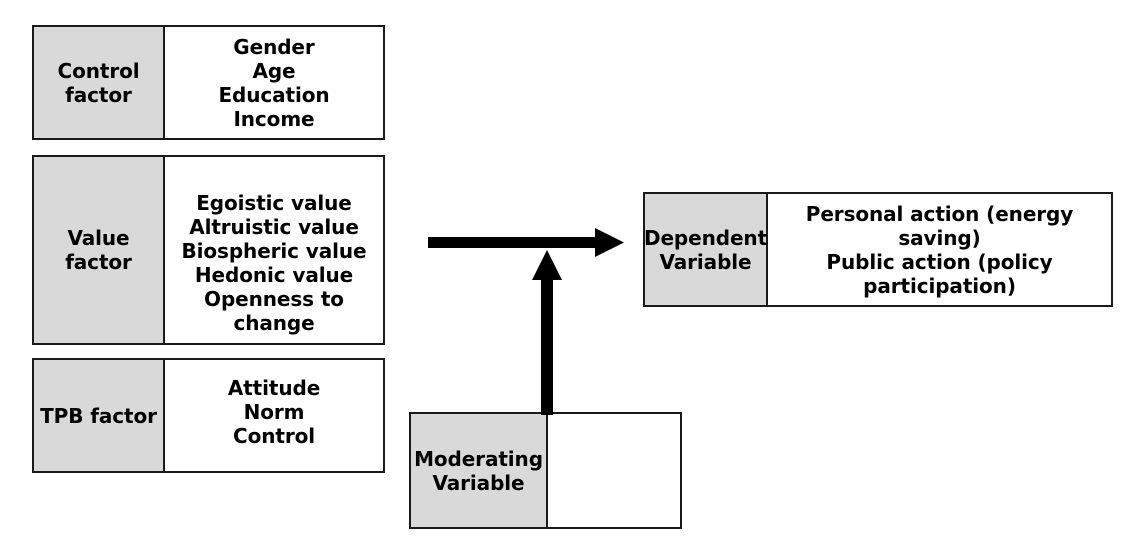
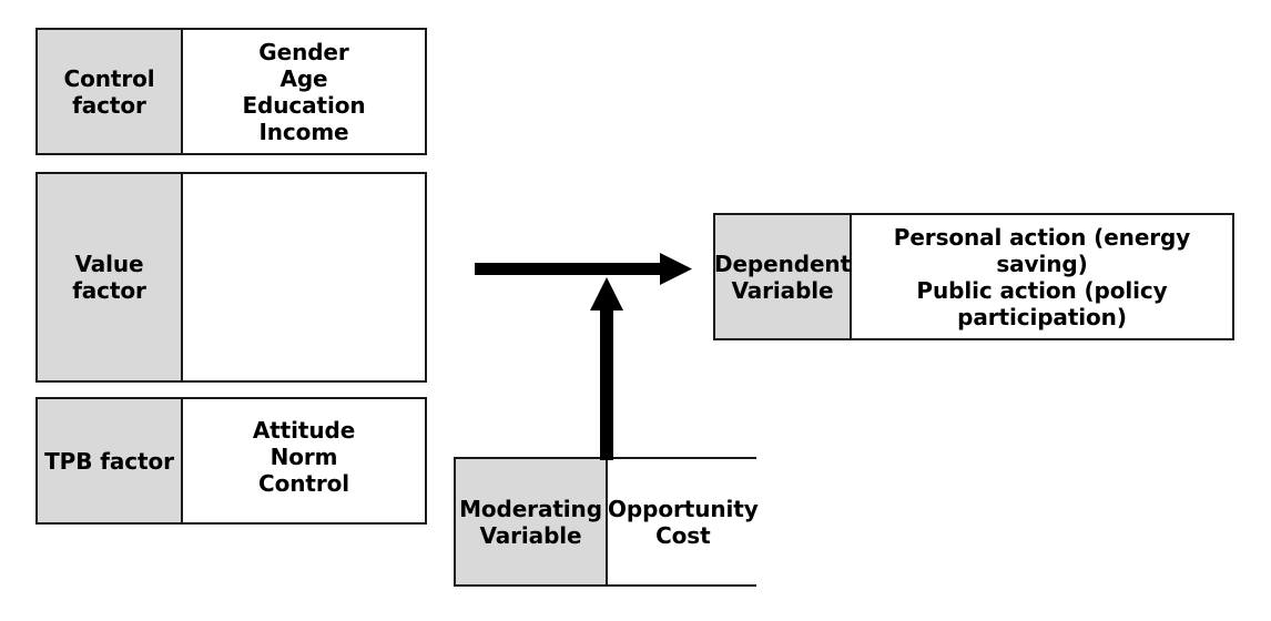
  Control
  factor
  Gender
  Age
  Education
  Income
  Value factor
- Egoistic value
- Altruistic value
- Biospheric value
- Hedonic value
- Openness to change
  TPB factor
  Attitude
  Norm
  Control
  Dependent
  Variable
  Personal action (energy saving)
  Public action (policy
  participation)
  Moderating
  Variable
+ Opportunity
+ Cost
